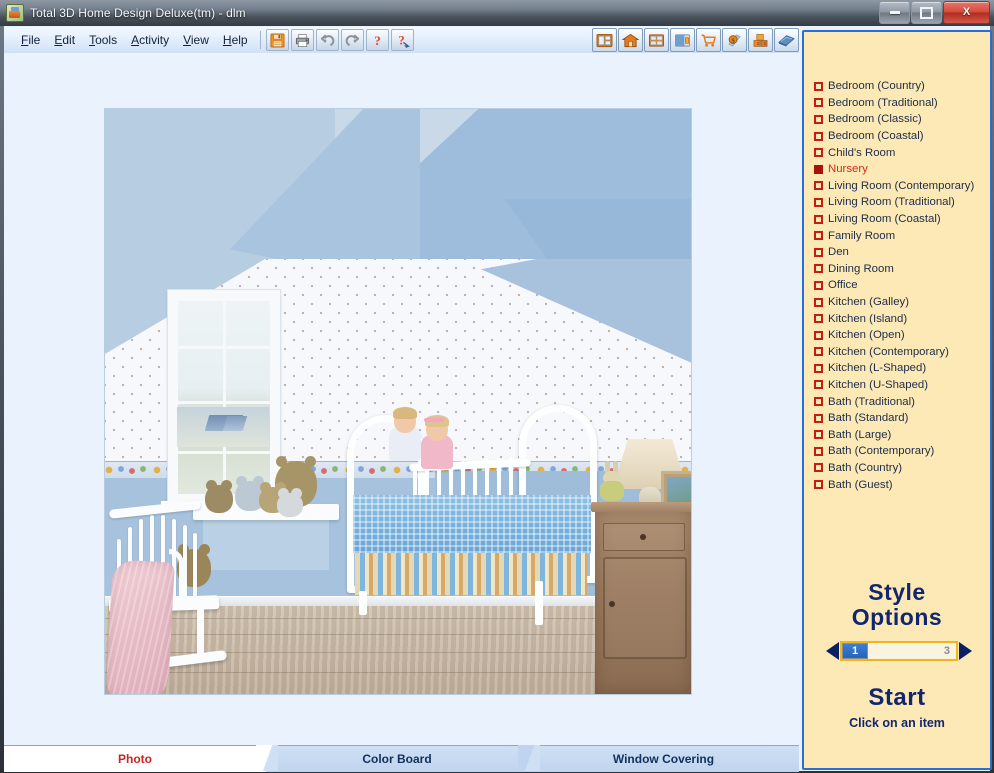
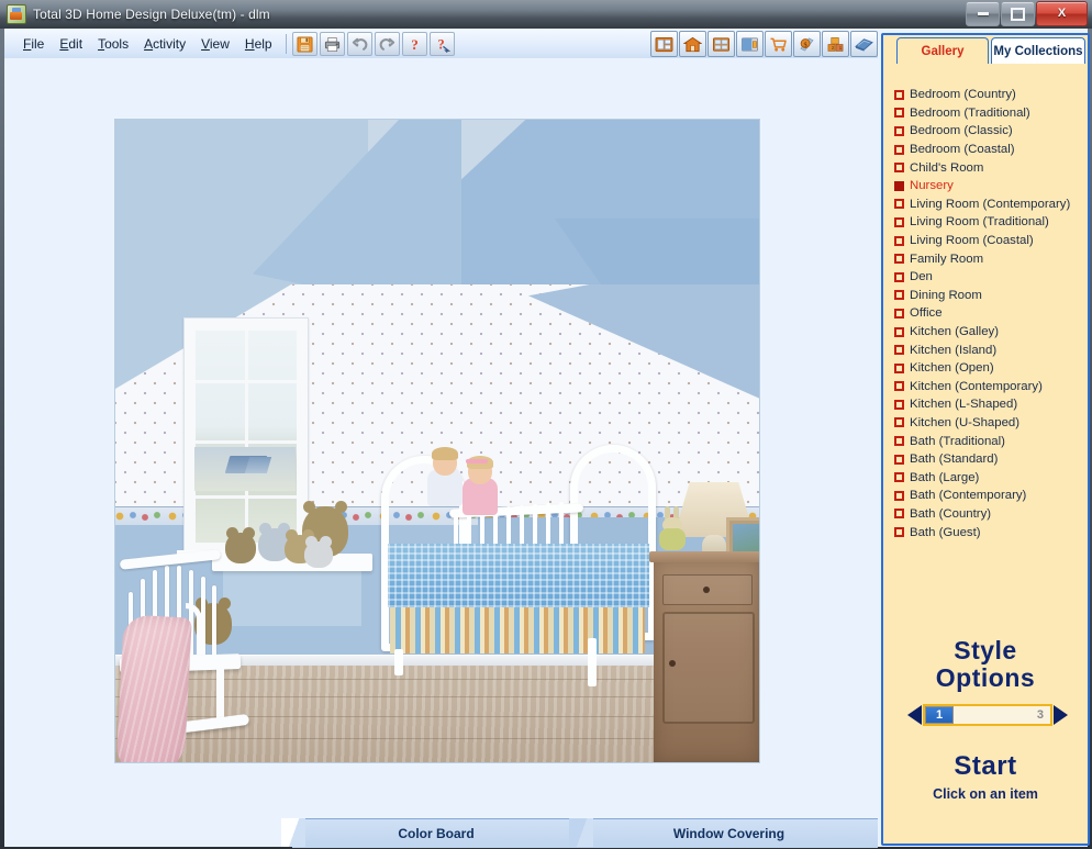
  Total 3D Home Design Deluxe(tm) - dlm
  X
  File
  Edit
  Tools
  Activity
  View
  Help
  ?
  ?
- Photo
  Color Board
  Window Covering
+ Gallery
+ My Collections
  Bedroom (Country)
  Bedroom (Traditional)
  Bedroom (Classic)
  Bedroom (Coastal)
  Child's Room
  Nursery
  Living Room (Contemporary)
  Living Room (Traditional)
  Living Room (Coastal)
  Family Room
  Den
  Dining Room
  Office
  Kitchen (Galley)
  Kitchen (Island)
  Kitchen (Open)
  Kitchen (Contemporary)
  Kitchen (L-Shaped)
  Kitchen (U-Shaped)
  Bath (Traditional)
  Bath (Standard)
  Bath (Large)
  Bath (Contemporary)
  Bath (Country)
  Bath (Guest)
  Style
  Options
  1
  3
  Start
  Click on an item
